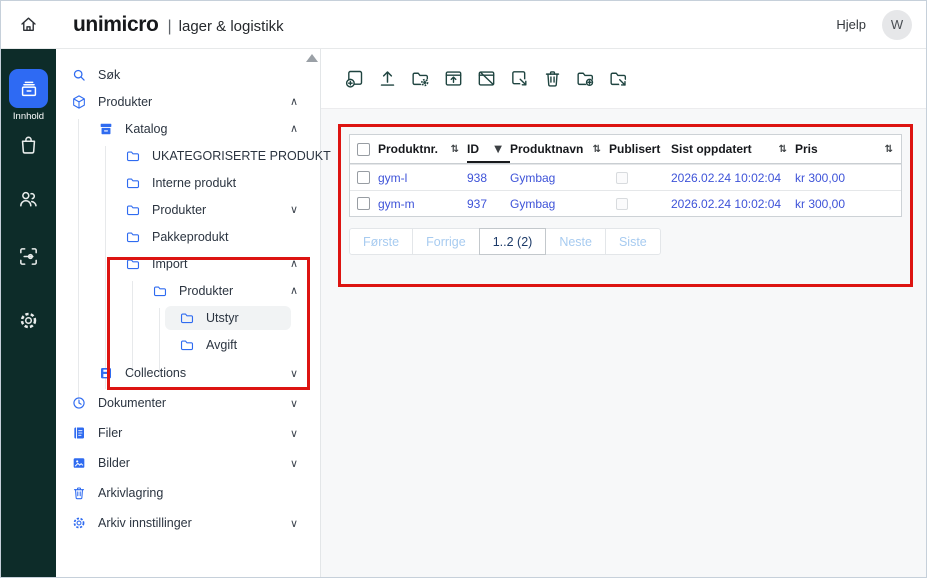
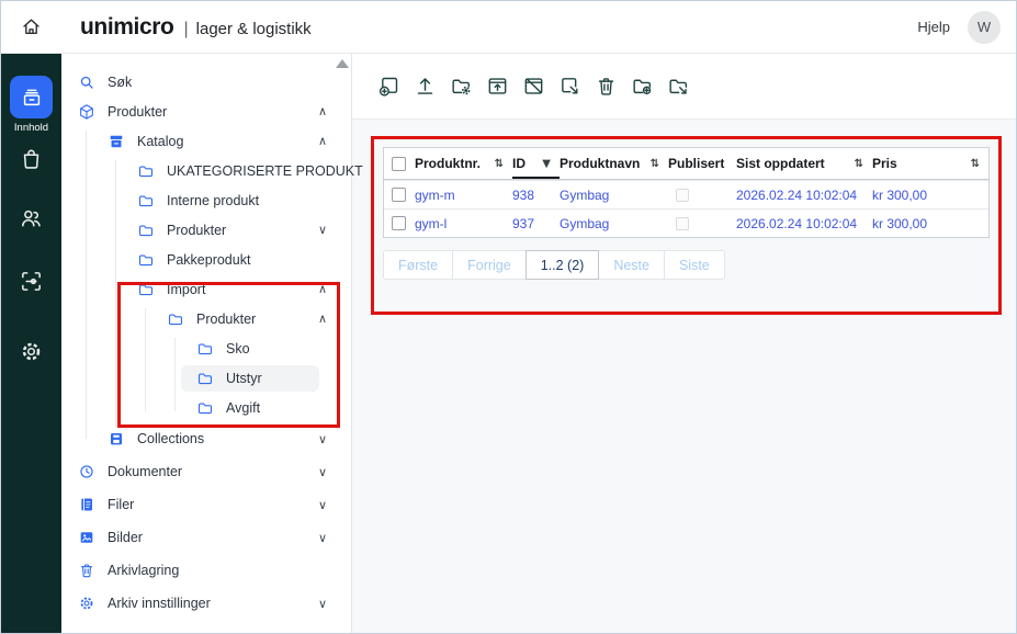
  unimicro
  |
  lager & logistikk
  Hjelp
  W
  Innhold
  Søk
  Produkter
  ∧
  Katalog
  ∧
  UKATEGORISERTE PRODUKT
  Interne produkt
  Produkter
  ∨
  Pakkeprodukt
  Import
  ∧
  Produkter
  ∧
+ Sko
  Utstyr
  Avgift
  Collections
  ∨
  Dokumenter
  ∨
  Filer
  ∨
  Bilder
  ∨
  Arkivlagring
  Arkiv innstillinger
  ∨
  Produktnr.
  ⇅
  ID
  ▼
  Produktnavn
  ⇅
  Publisert
  Sist oppdatert
  ⇅
  Pris
  ⇅
- gym-l
+ gym-m
  938
  Gymbag
  2026.02.24 10:02:04
  kr 300,00
- gym-m
+ gym-l
  937
  Gymbag
  2026.02.24 10:02:04
  kr 300,00
  Første
  Forrige
  1..2 (2)
  Neste
  Siste
